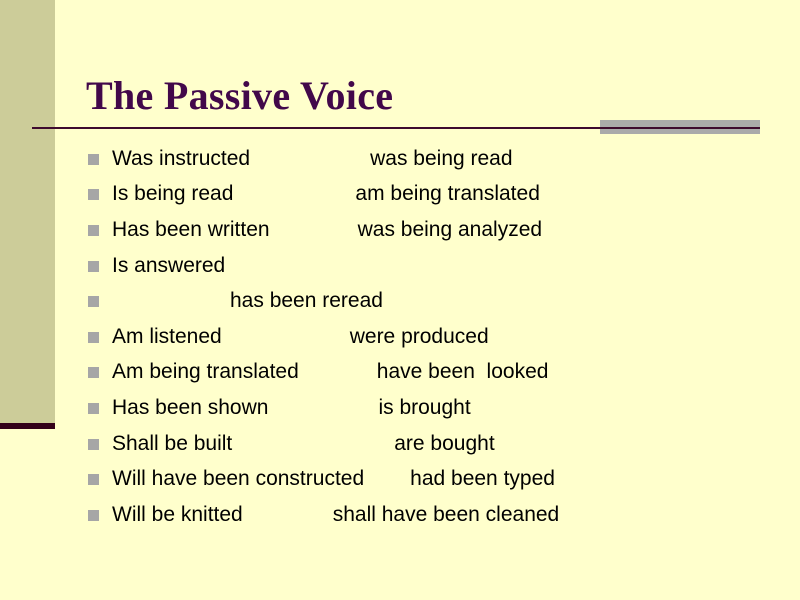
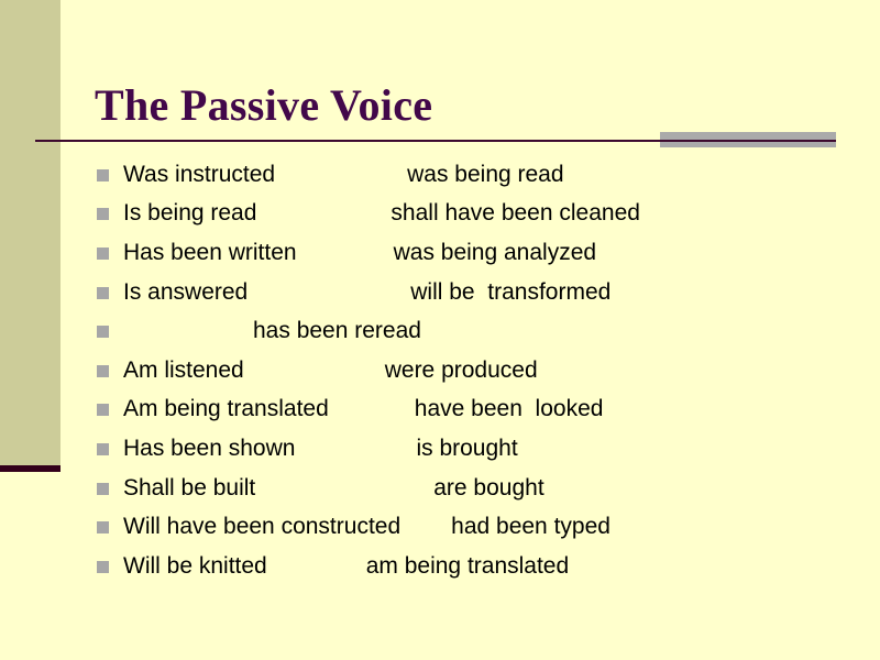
  The Passive Voice
  Was instructed
  was being read
  Is being read
- am being translated
+ shall have been cleaned
  Has been written
  was being analyzed
  Is answered
+ will be transformed
  has been reread
  Am listened
  were produced
  Am being translated
  have been looked
  Has been shown
  is brought
  Shall be built
  are bought
  Will have been constructed
  had been typed
  Will be knitted
- shall have been cleaned
+ am being translated
